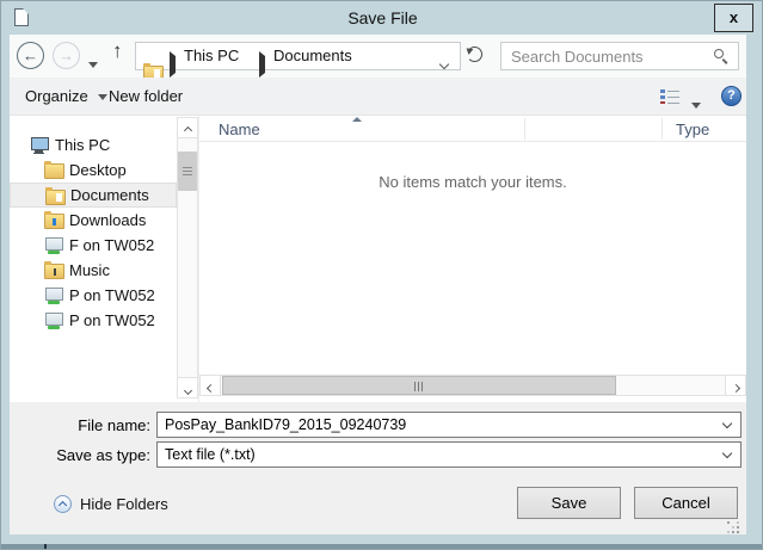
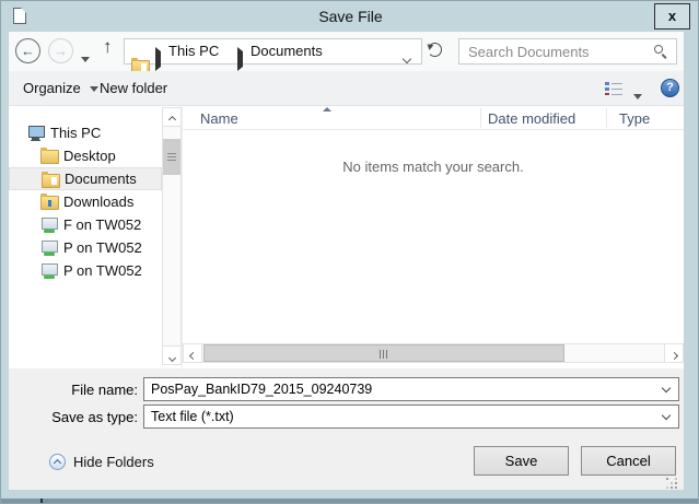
  Save File
  x
  ←
  →
  ↑
  This PC
  Documents
  Search Documents
  Organize
  New folder
  ?
  This PC
  Desktop
  Documents
  Downloads
  F on TW052
- Music
  P on TW052
  P on TW052
  Name
+ Date modified
  Type
- No items match your items.
+ No items match your search.
  File name:
  PosPay_BankID79_2015_09240739
  Save as type:
  Text file (*.txt)
  Hide Folders
  Save
  Cancel
